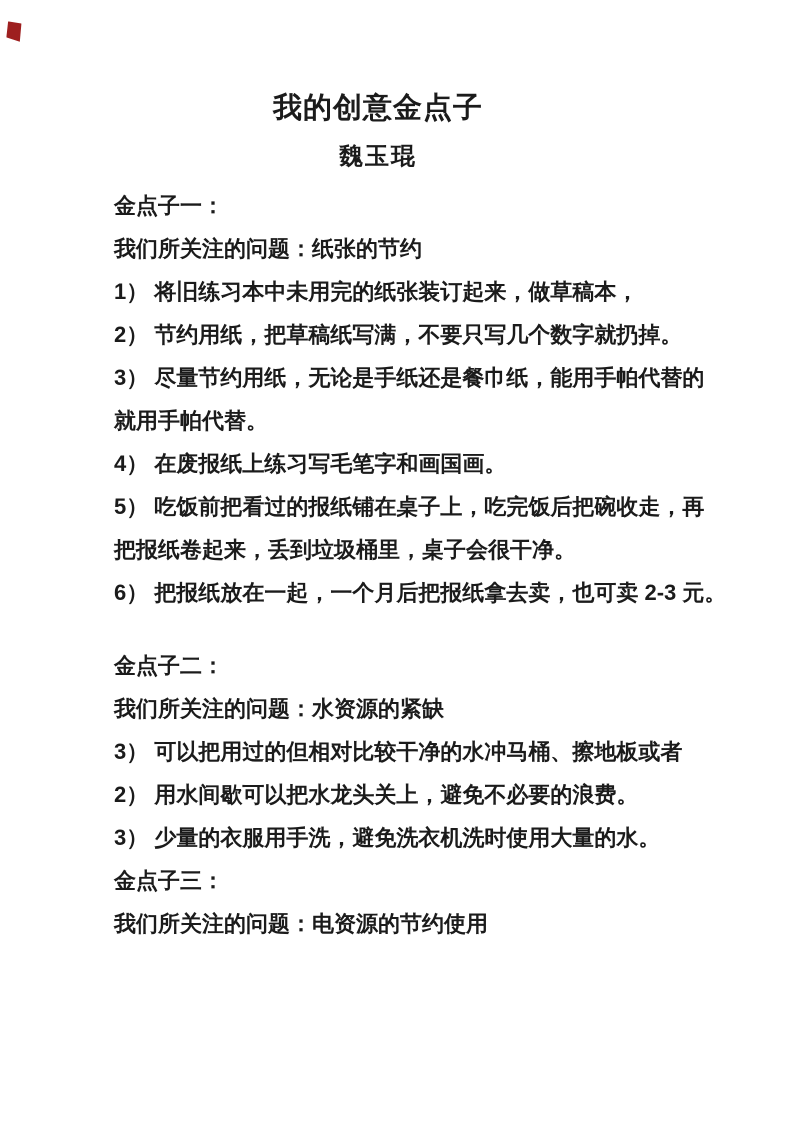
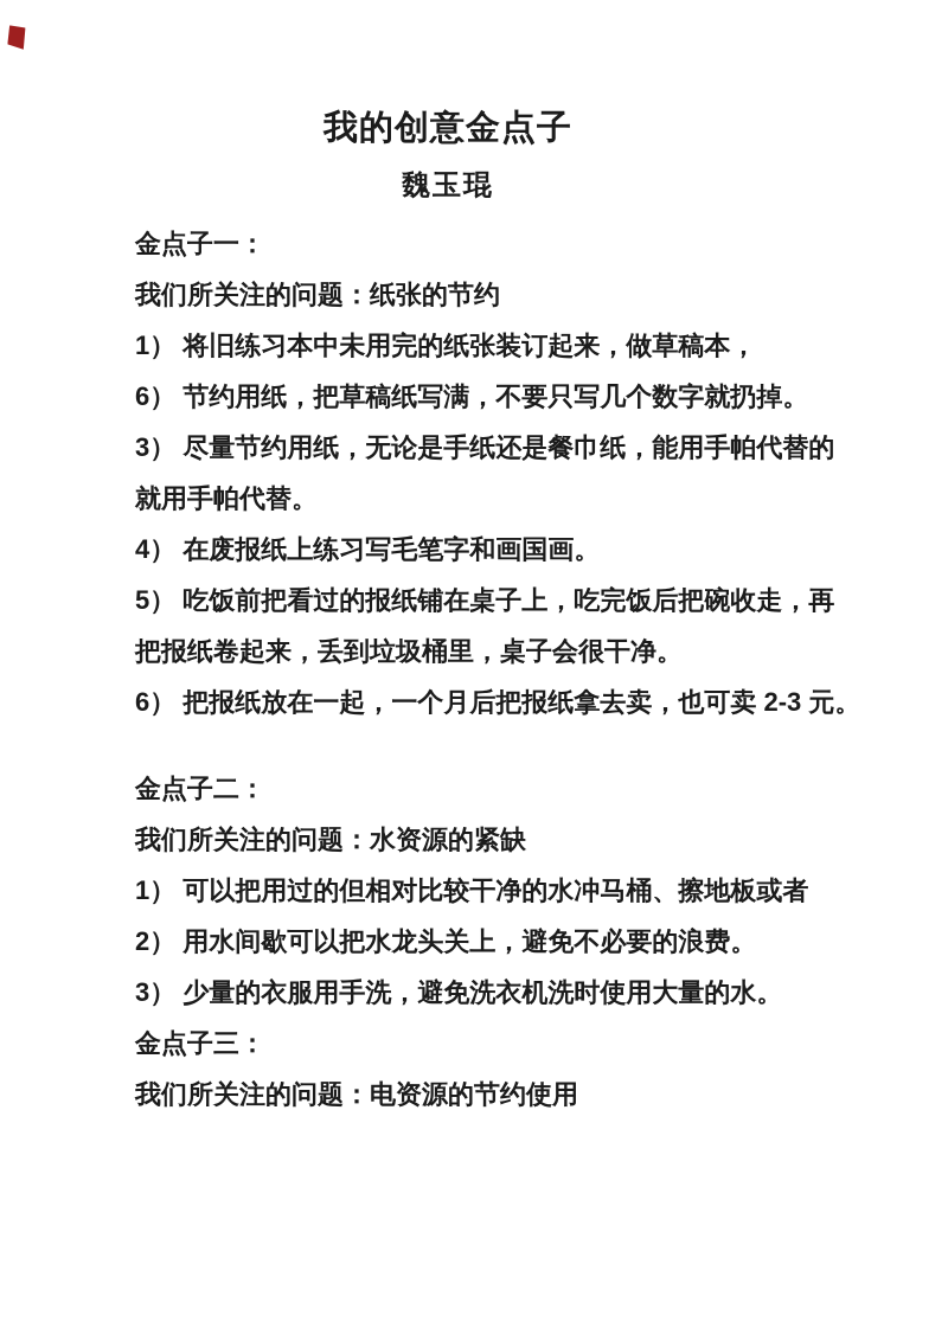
  我的创意金点子
  魏玉琨
  金点子一：
  我们所关注的问题：纸张的节约
  1） 将旧练习本中未用完的纸张装订起来，做草稿本，
- 2） 节约用纸，把草稿纸写满，不要只写几个数字就扔掉。
+ 6） 节约用纸，把草稿纸写满，不要只写几个数字就扔掉。
  3） 尽量节约用纸，无论是手纸还是餐巾纸，能用手帕代替的
  就用手帕代替。
  4） 在废报纸上练习写毛笔字和画国画。
  5） 吃饭前把看过的报纸铺在桌子上，吃完饭后把碗收走，再
  把报纸卷起来，丢到垃圾桶里，桌子会很干净。
  6） 把报纸放在一起，一个月后把报纸拿去卖，也可卖 2-3 元。
  金点子二：
  我们所关注的问题：水资源的紧缺
- 3） 可以把用过的但相对比较干净的水冲马桶、擦地板或者
+ 1） 可以把用过的但相对比较干净的水冲马桶、擦地板或者
  2） 用水间歇可以把水龙头关上，避免不必要的浪费。
  3） 少量的衣服用手洗，避免洗衣机洗时使用大量的水。
  金点子三：
  我们所关注的问题：电资源的节约使用
